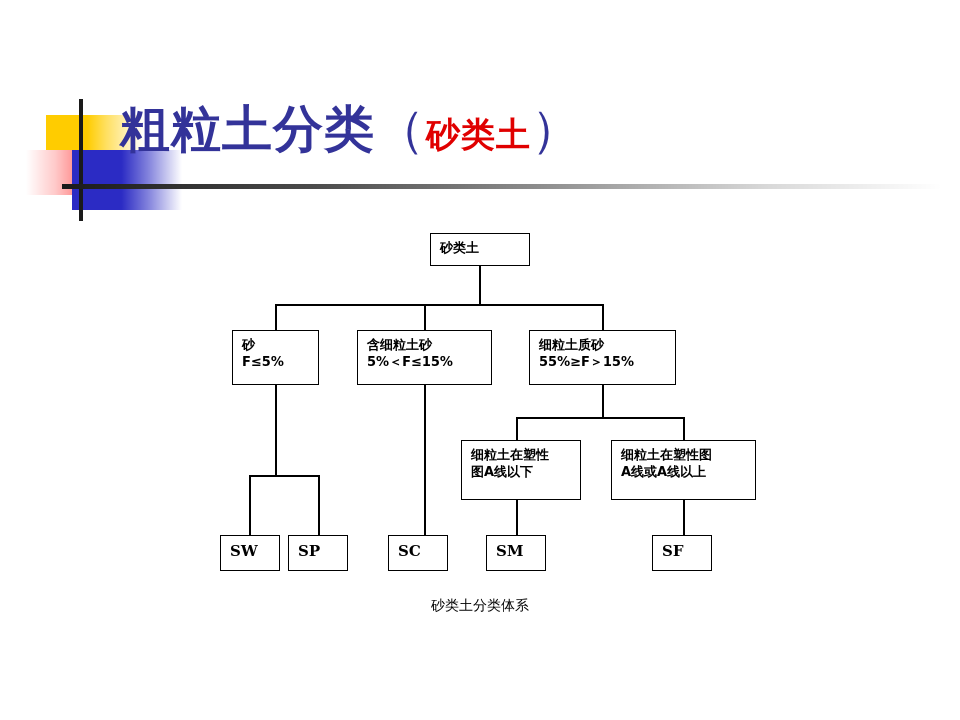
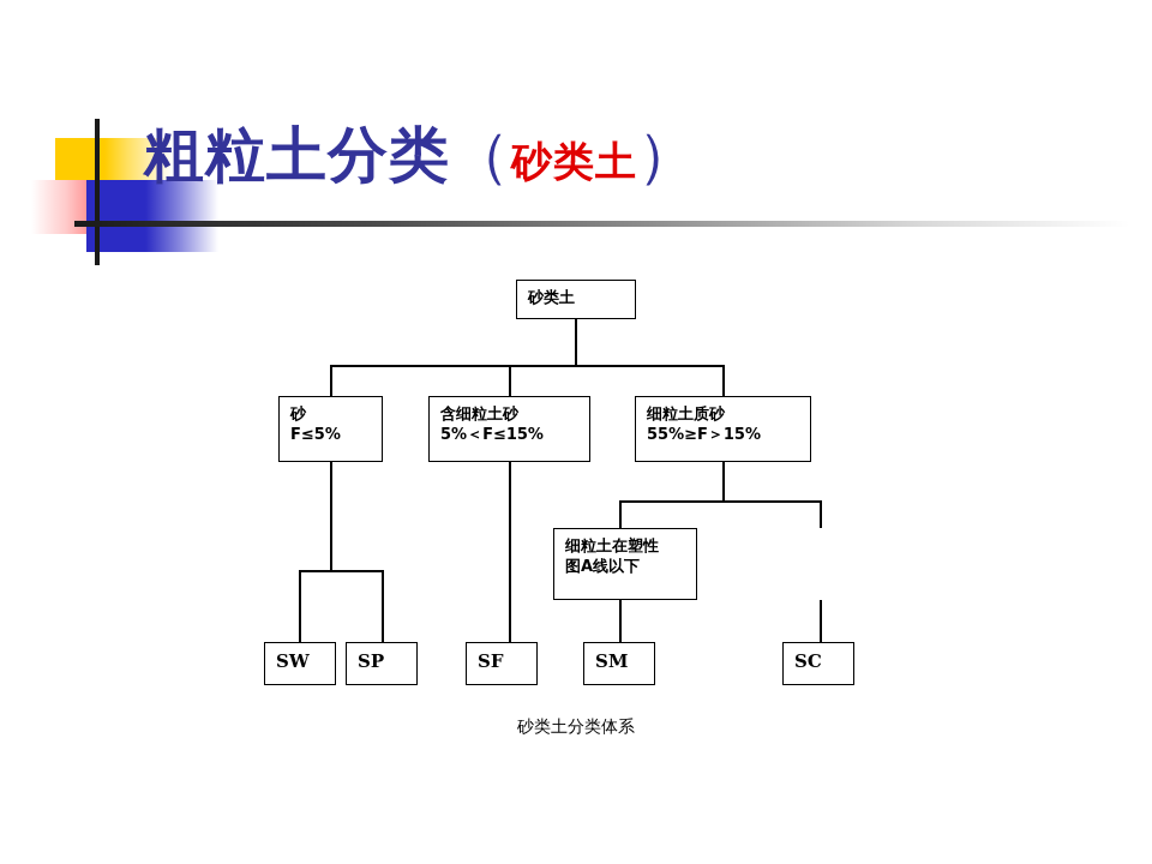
  粗粒土分类（砂类土）
  砂类土
  砂
  F≤5%
  含细粒土砂
  5%＜F≤15%
  细粒土质砂
  55%≥F＞15%
  细粒土在塑性
  图A线以下
- 细粒土在塑性图
- A线或A线以上
  SW
  SP
- SC
+ SF
  SM
- SF
+ SC
  砂类土分类体系
